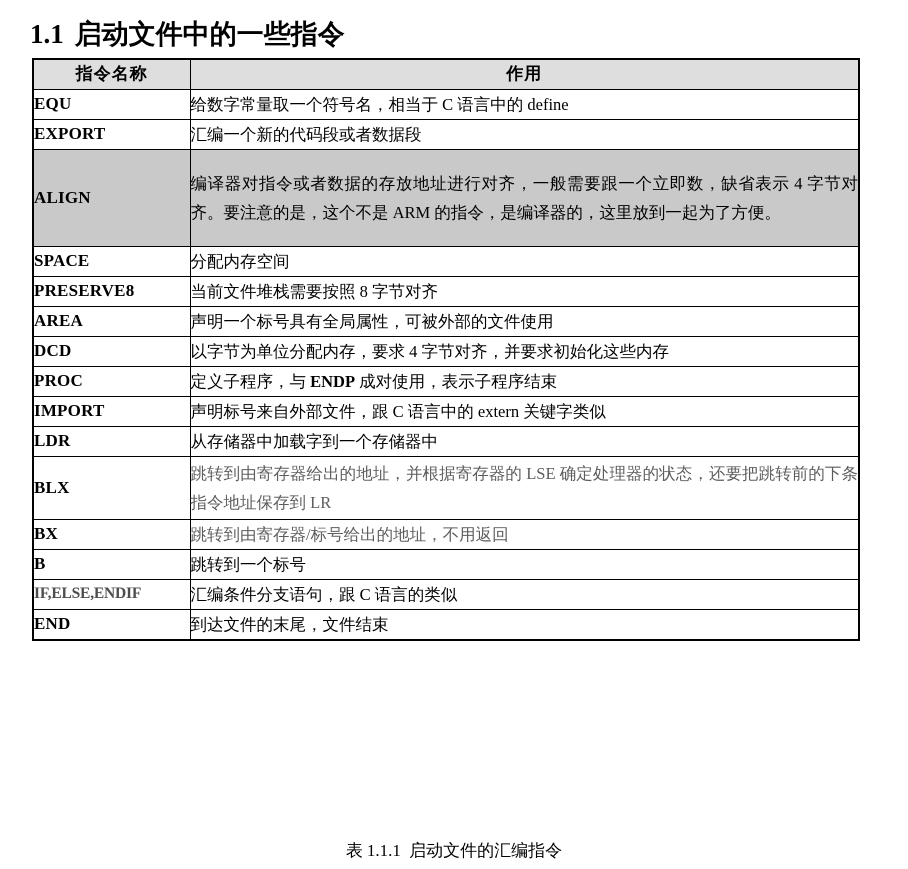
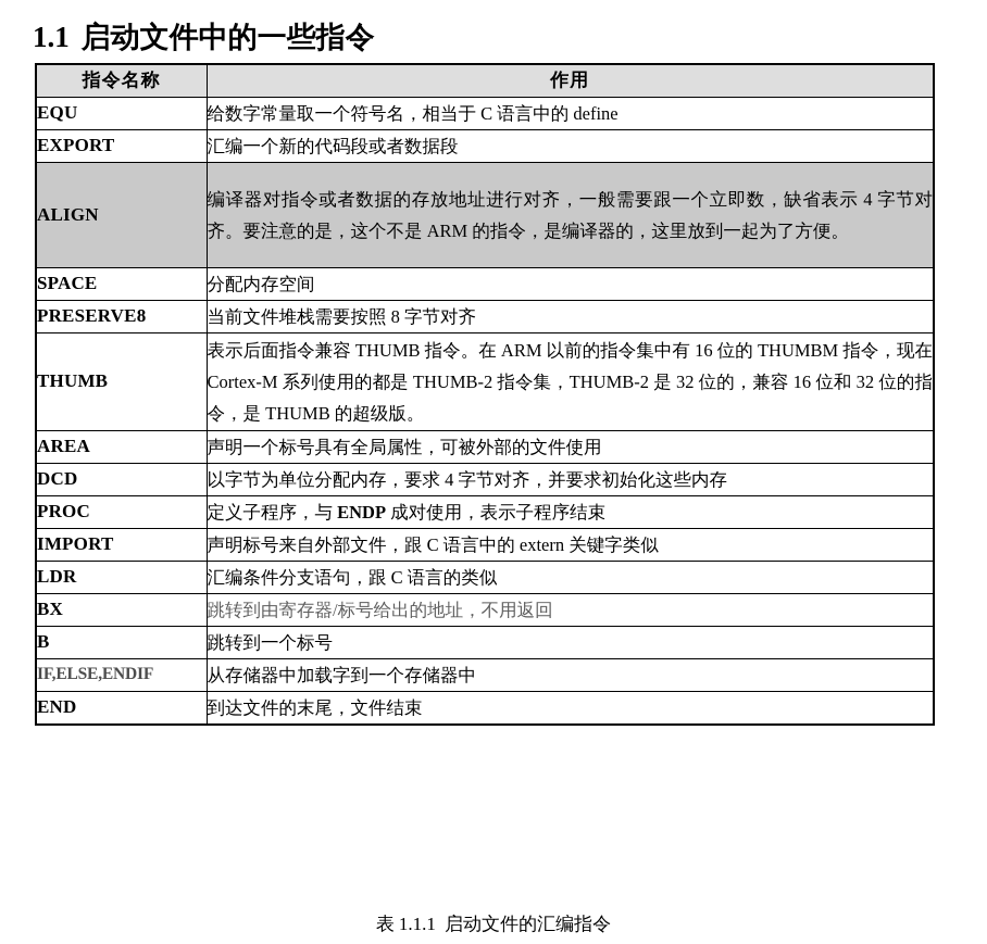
  1.1 启动文件中的一些指令
  指令名称	作用
  EQU	给数字常量取一个符号名，相当于 C 语言中的 define
  EXPORT	汇编一个新的代码段或者数据段
  ALIGN	编译器对指令或者数据的存放地址进行对齐，一般需要跟一个立即数，缺省表示 4 字节对齐。要注意的是，这个不是 ARM 的指令，是编译器的，这里放到一起为了方便。
  SPACE	分配内存空间
  PRESERVE8	当前文件堆栈需要按照 8 字节对齐
+ THUMB	表示后面指令兼容 THUMB 指令。在 ARM 以前的指令集中有 16 位的 THUMBM 指令，现在 Cortex-M 系列使用的都是 THUMB-2 指令集，THUMB-2 是 32 位的，兼容 16 位和 32 位的指令，是 THUMB 的超级版。
  AREA	声明一个标号具有全局属性，可被外部的文件使用
  DCD	以字节为单位分配内存，要求 4 字节对齐，并要求初始化这些内存
  PROC	定义子程序，与 ENDP 成对使用，表示子程序结束
  IMPORT	声明标号来自外部文件，跟 C 语言中的 extern 关键字类似
- LDR	从存储器中加载字到一个存储器中
+ LDR	汇编条件分支语句，跟 C 语言的类似
- BLX	跳转到由寄存器给出的地址，并根据寄存器的 LSE 确定处理器的状态，还要把跳转前的下条指令地址保存到 LR
  BX	跳转到由寄存器/标号给出的地址，不用返回
  B	跳转到一个标号
- IF,ELSE,ENDIF	汇编条件分支语句，跟 C 语言的类似
+ IF,ELSE,ENDIF	从存储器中加载字到一个存储器中
  END	到达文件的末尾，文件结束
  表 1.1.1 启动文件的汇编指令
